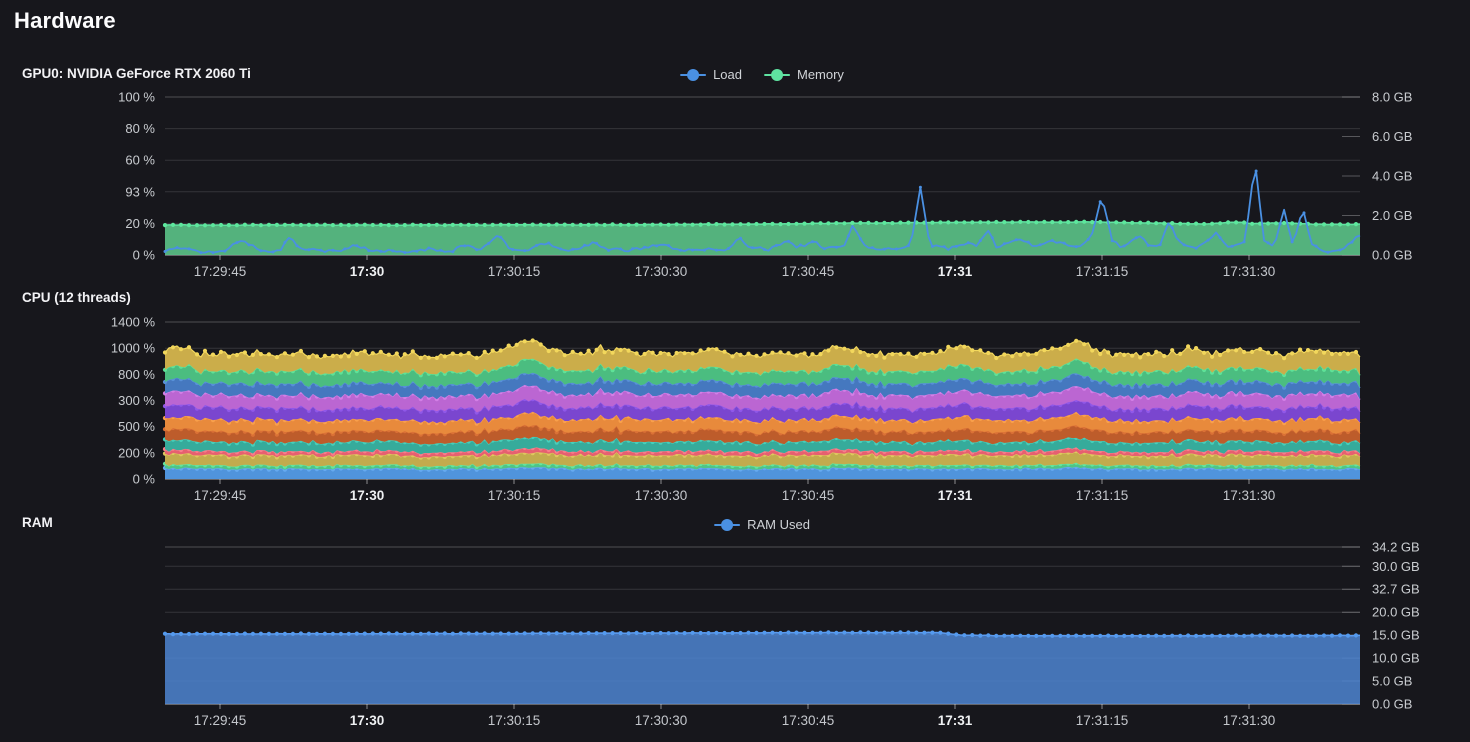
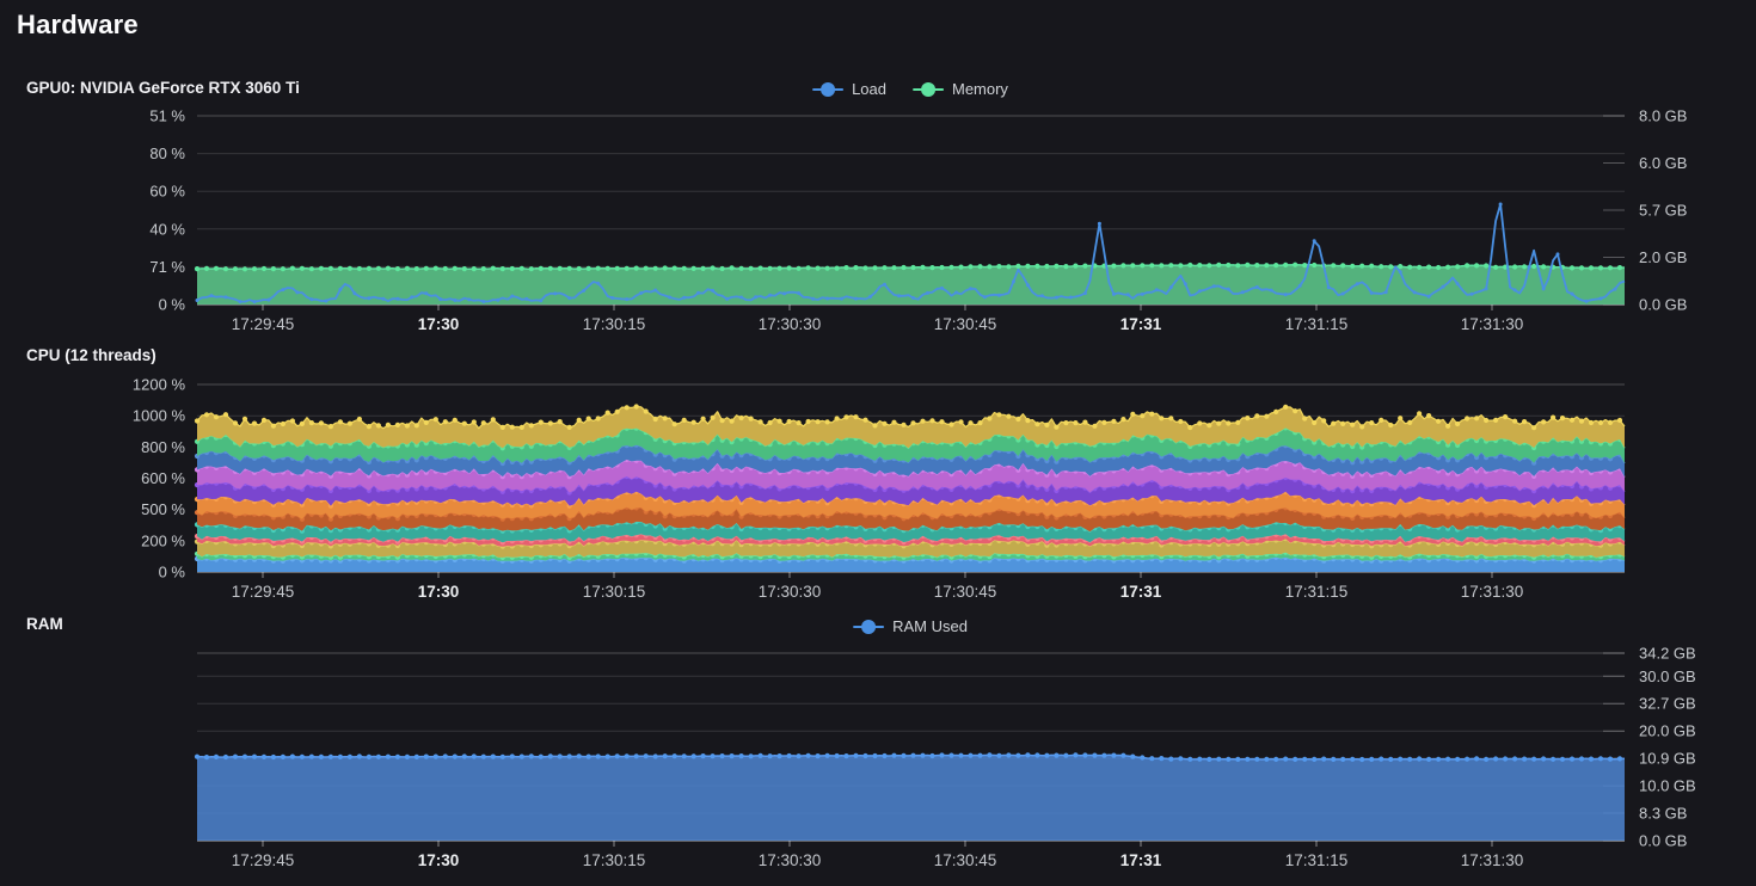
  Hardware
- GPU0: NVIDIA GeForce RTX 2060 Ti
+ GPU0: NVIDIA GeForce RTX 3060 Ti
  Load
  Memory
- 100 %
+ 51 %
  80 %
  60 %
- 93 %
+ 40 %
- 20 %
+ 71 %
  0 %
  8.0 GB
  6.0 GB
- 4.0 GB
+ 5.7 GB
  2.0 GB
  0.0 GB
  17:29:45
  17:30
  17:30:15
  17:30:30
  17:30:45
  17:31
  17:31:15
  17:31:30
  CPU (12 threads)
- 1400 %
+ 1200 %
  1000 %
  800 %
- 300 %
+ 600 %
  500 %
  200 %
  0 %
  17:29:45
  17:30
  17:30:15
  17:30:30
  17:30:45
  17:31
  17:31:15
  17:31:30
  RAM
  RAM Used
  34.2 GB
  30.0 GB
  32.7 GB
  20.0 GB
- 15.0 GB
+ 10.9 GB
  10.0 GB
- 5.0 GB
+ 8.3 GB
  0.0 GB
  17:29:45
  17:30
  17:30:15
  17:30:30
  17:30:45
  17:31
  17:31:15
  17:31:30
